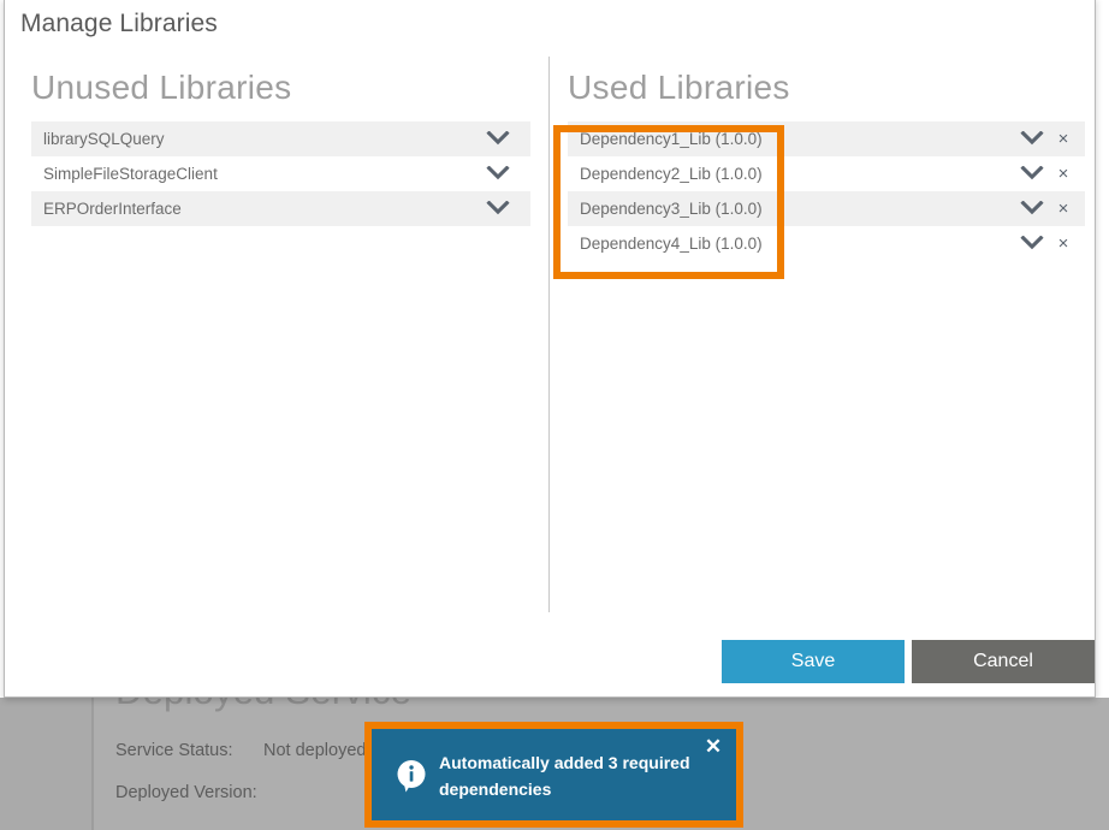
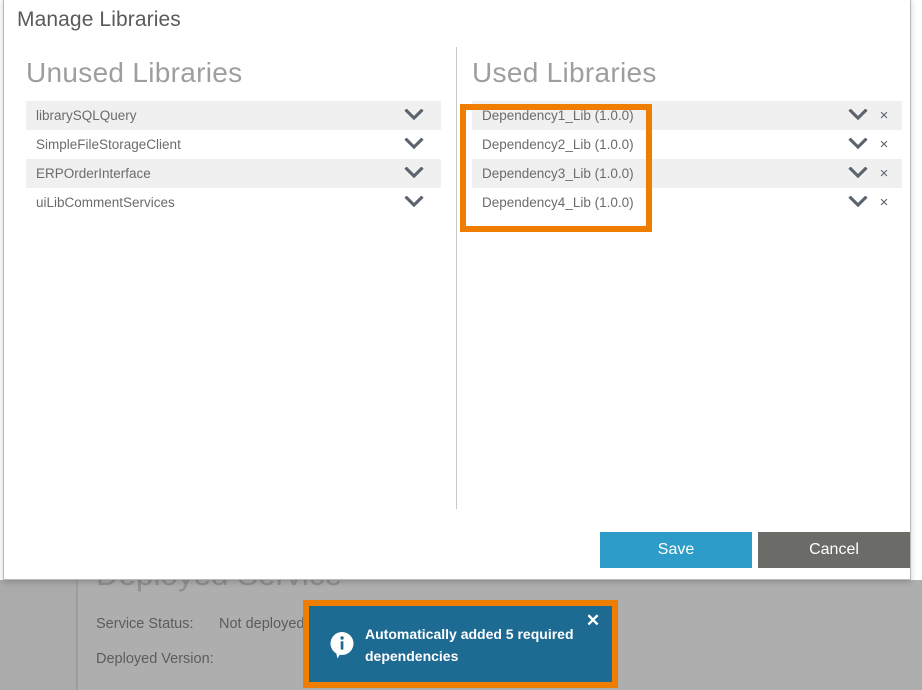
  Service Status:
  Not deployed
  Deployed Version:
  Manage Libraries
  Unused Libraries
  librarySQLQuery
  SimpleFileStorageClient
  ERPOrderInterface
+ uiLibCommentServices
  Used Libraries
  Dependency1_Lib (1.0.0)
  ×
  Dependency2_Lib (1.0.0)
  ×
  Dependency3_Lib (1.0.0)
  ×
  Dependency4_Lib (1.0.0)
  ×
  Save
  Cancel
- Automatically added 3 required dependencies
+ Automatically added 5 required dependencies
  ✕
